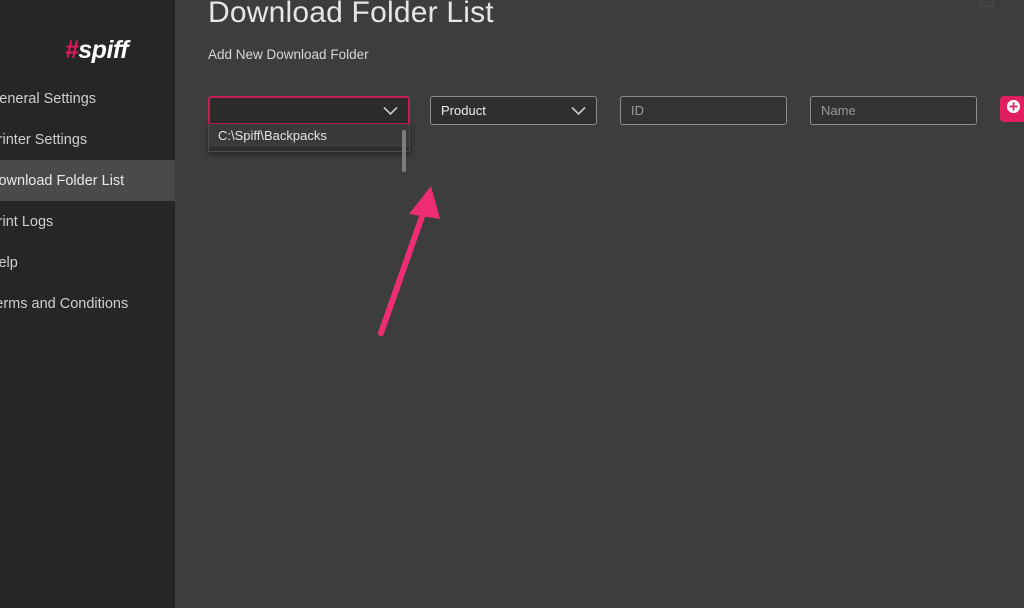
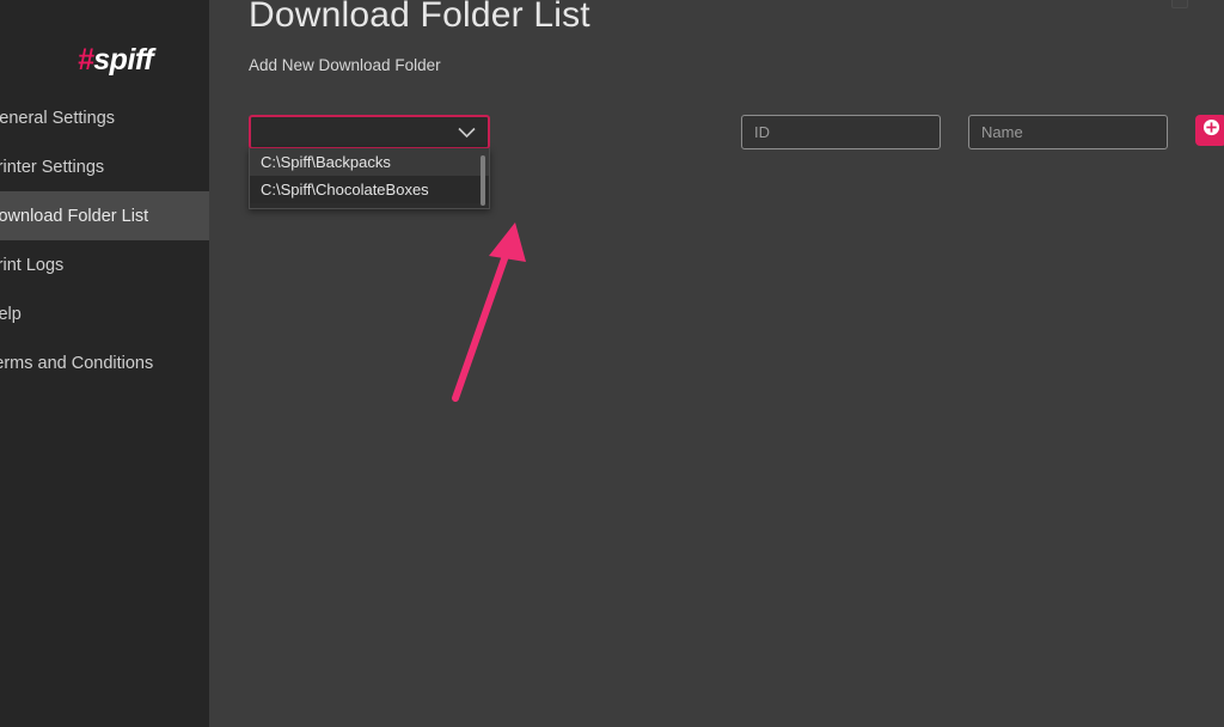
  #spiff
  eneral Settings
  rinter Settings
  ownload Folder List
  rint Logs
  elp
  rms and Conditions
  Download Folder List
  Add New Download Folder
- Product
  ID
  Name
  C:\Spiff\Backpacks
+ C:\Spiff\ChocolateBoxes
